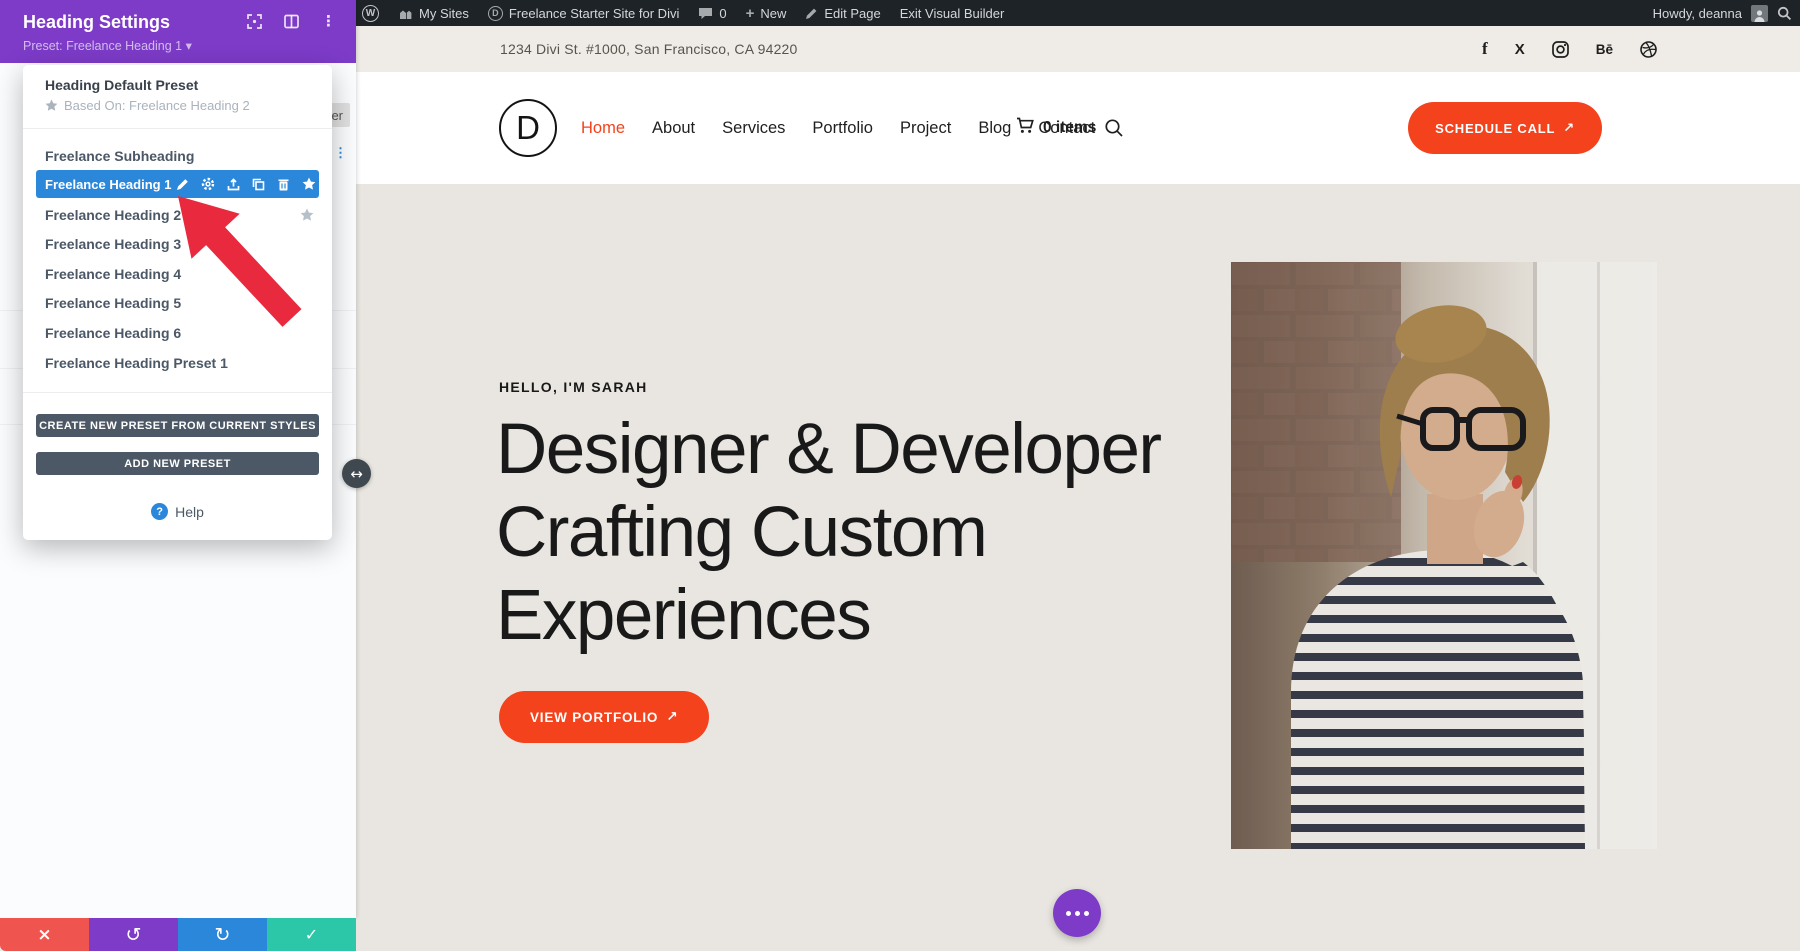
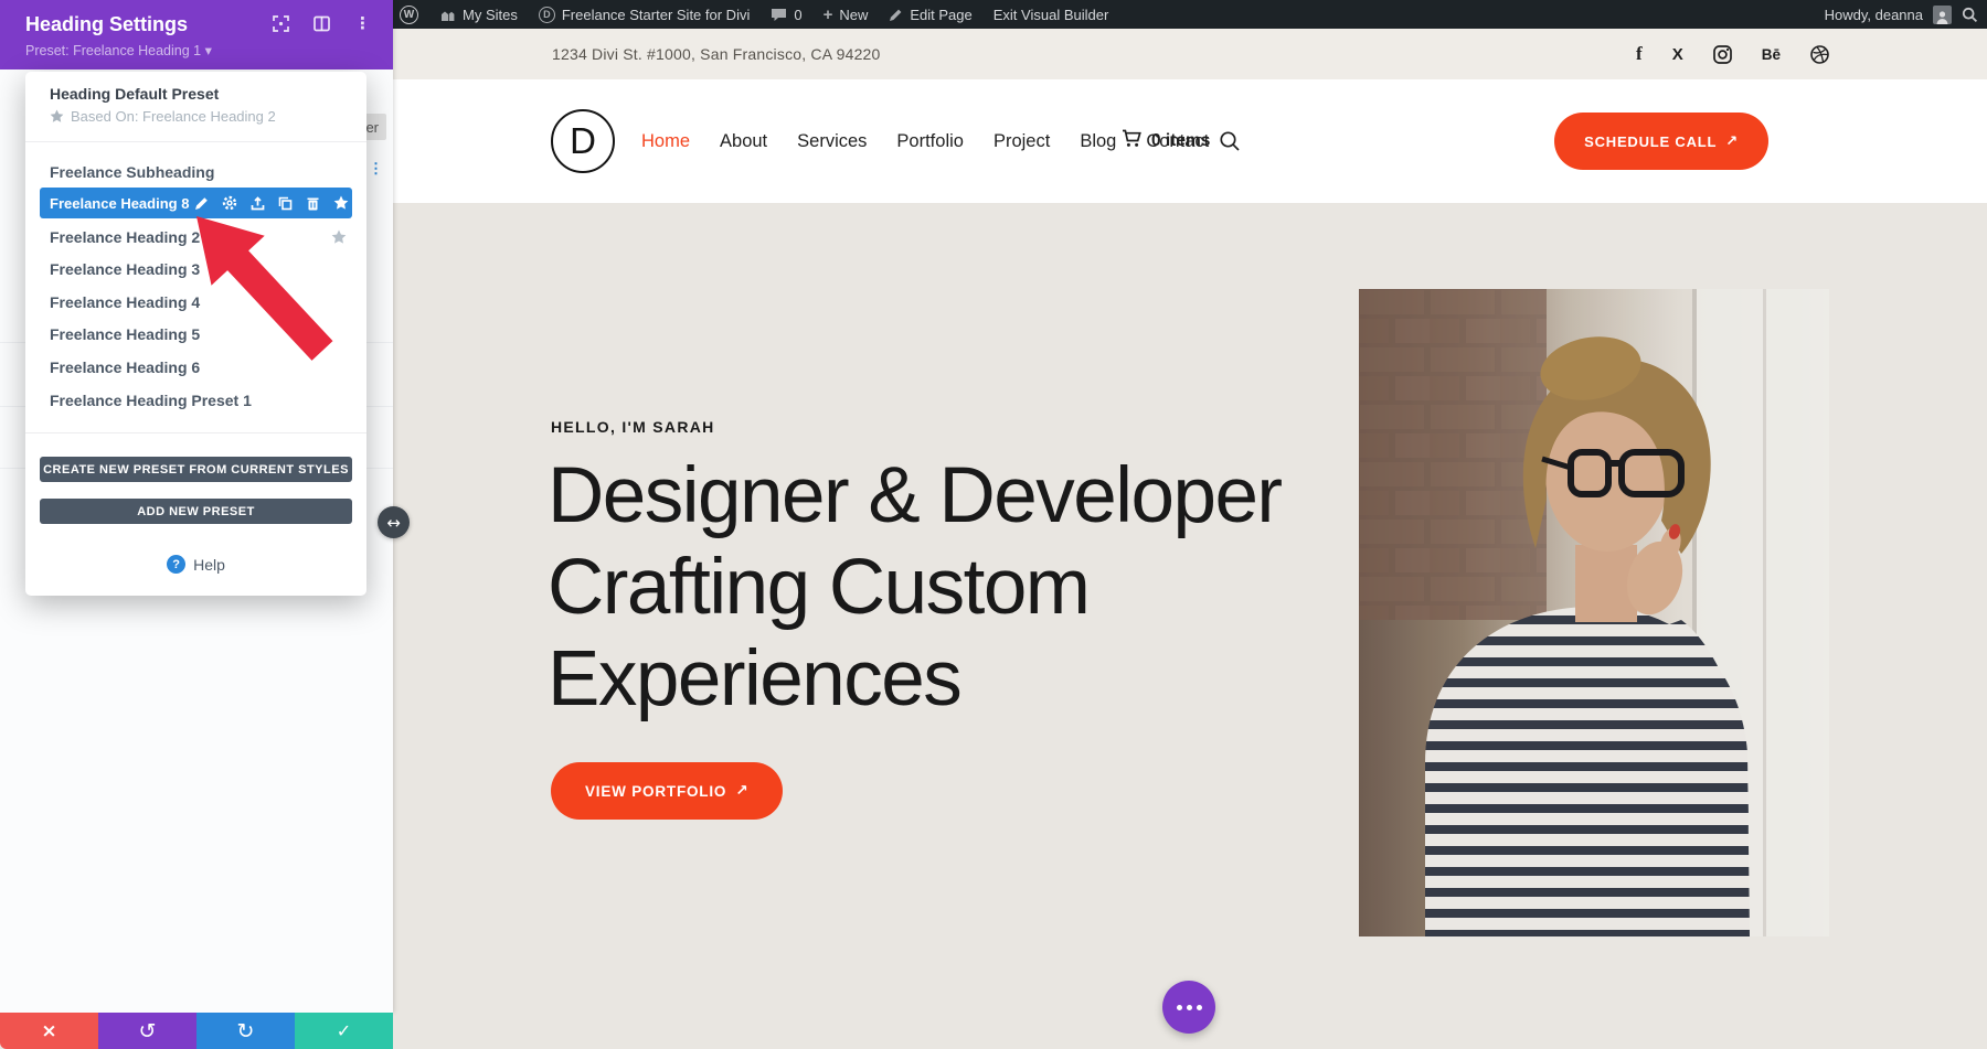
  W
  My Sites
  D
  Freelance Starter Site for Divi
  0
  +
  New
  Edit Page
  Exit Visual Builder
  Howdy, deanna
  1234 Divi St. #1000, San Francisco, CA 94220
  f
  X
  Bē
  D
  Home
  About
  Services
  Portfolio
  Project
  Blog
  Contact
  0 items
  SCHEDULE CALL
  ↗
  HELLO, I'M SARAH
  Designer & Developer
  Crafting Custom
  Experiences
  VIEW PORTFOLIO
  ↗
  er
  ⋮
  Heading Settings
  Preset: Freelance Heading 1 ▾
  ⋮
  Heading Default Preset
  Based On: Freelance Heading 2
  Freelance Subheading
- Freelance Heading 1
+ Freelance Heading 8
  Freelance Heading 2
  Freelance Heading 3
  Freelance Heading 4
  Freelance Heading 5
  Freelance Heading 6
  Freelance Heading Preset 1
  CREATE NEW PRESET FROM CURRENT STYLES
  ADD NEW PRESET
  ?
  Help
  ↔
  ×
  ↺
  ↻
  ✓
